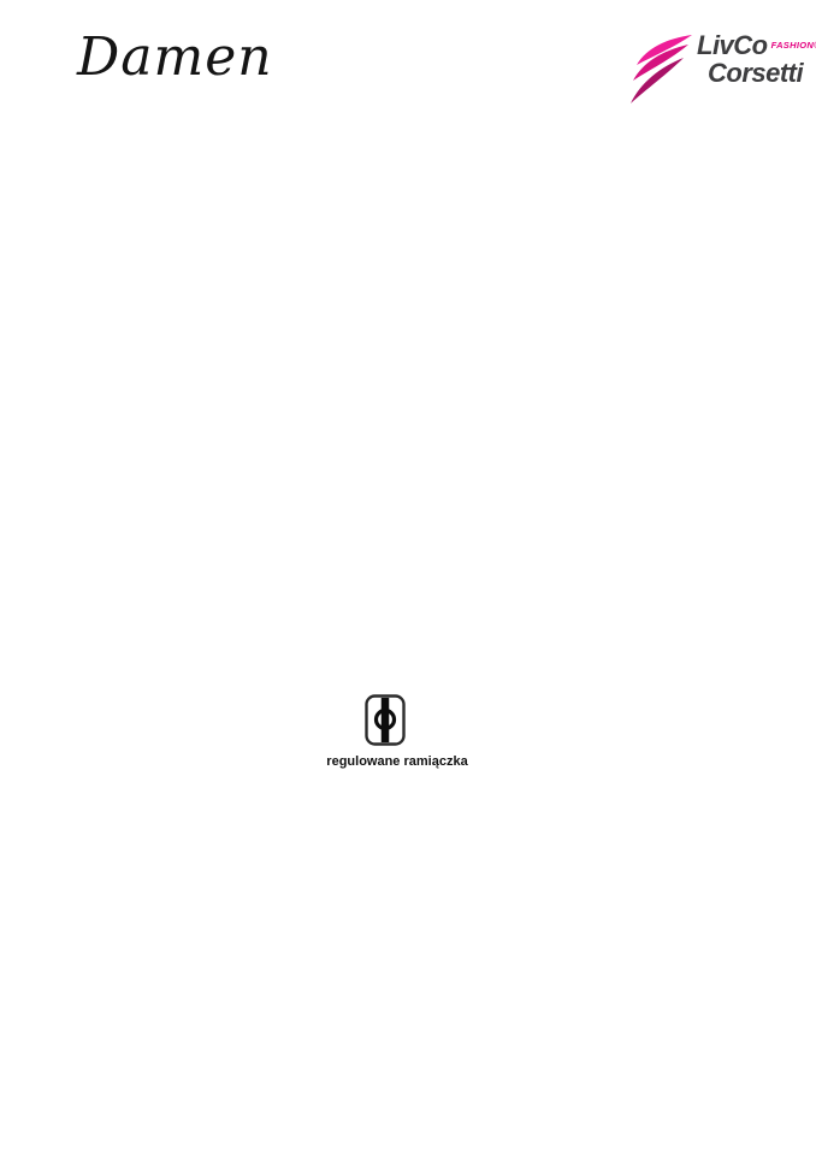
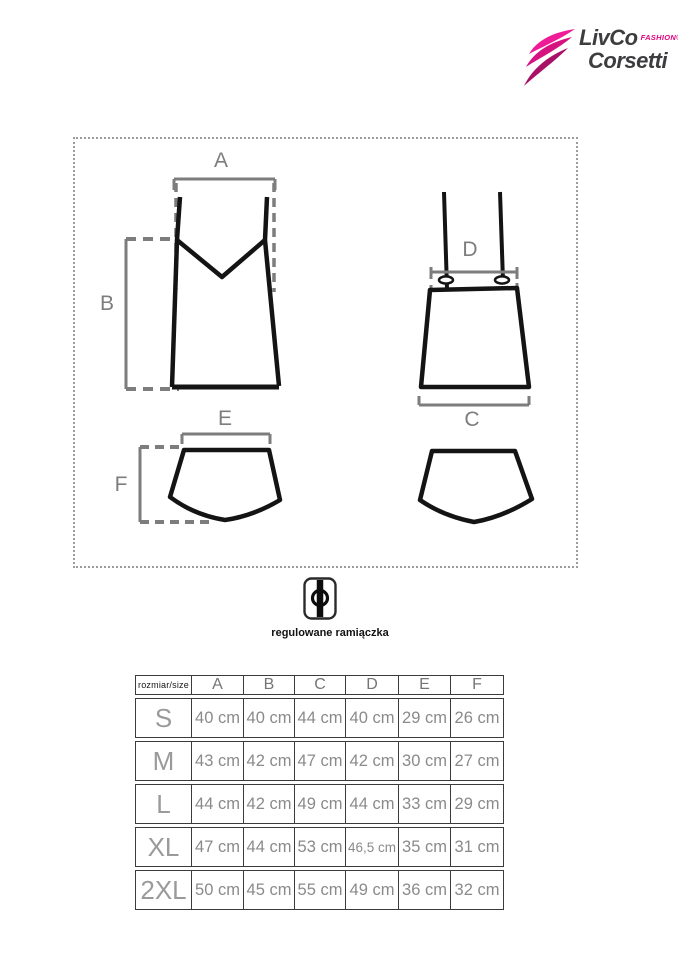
- Damen
  LivCo
  FASHION
  Corsetti
+ A
+ B
+ C
+ D
+ E
+ F
  regulowane ramiączka
+ rozmiar/size	A	B	C	D	E	F
+ S	40 cm	40 cm	44 cm	40 cm	29 cm	26 cm
+ M	43 cm	42 cm	47 cm	42 cm	30 cm	27 cm
+ L	44 cm	42 cm	49 cm	44 cm	33 cm	29 cm
+ XL	47 cm	44 cm	53 cm	46,5 cm	35 cm	31 cm
+ 2XL	50 cm	45 cm	55 cm	49 cm	36 cm	32 cm
